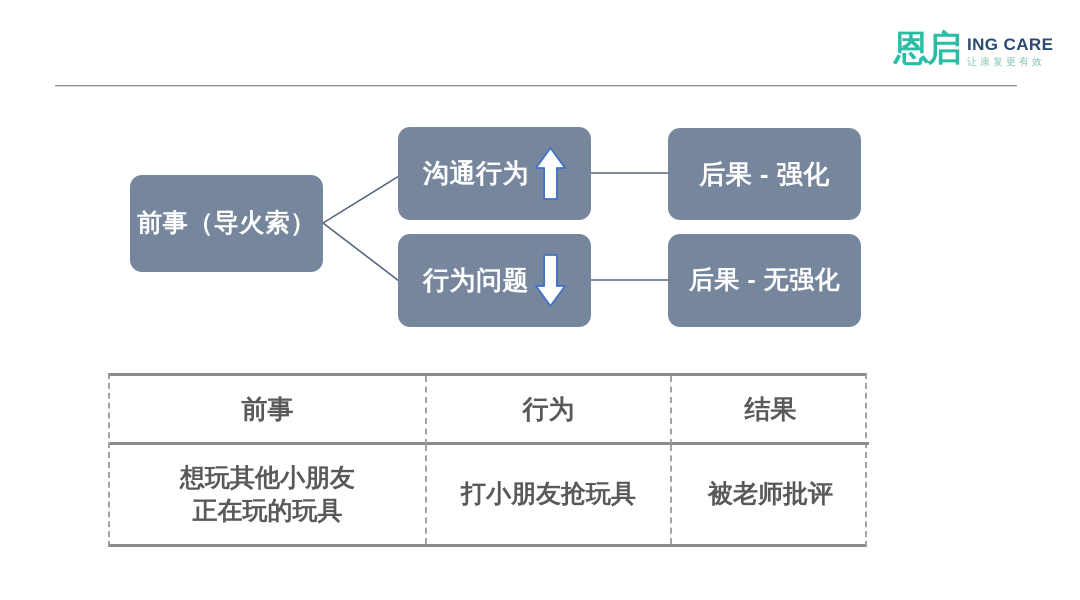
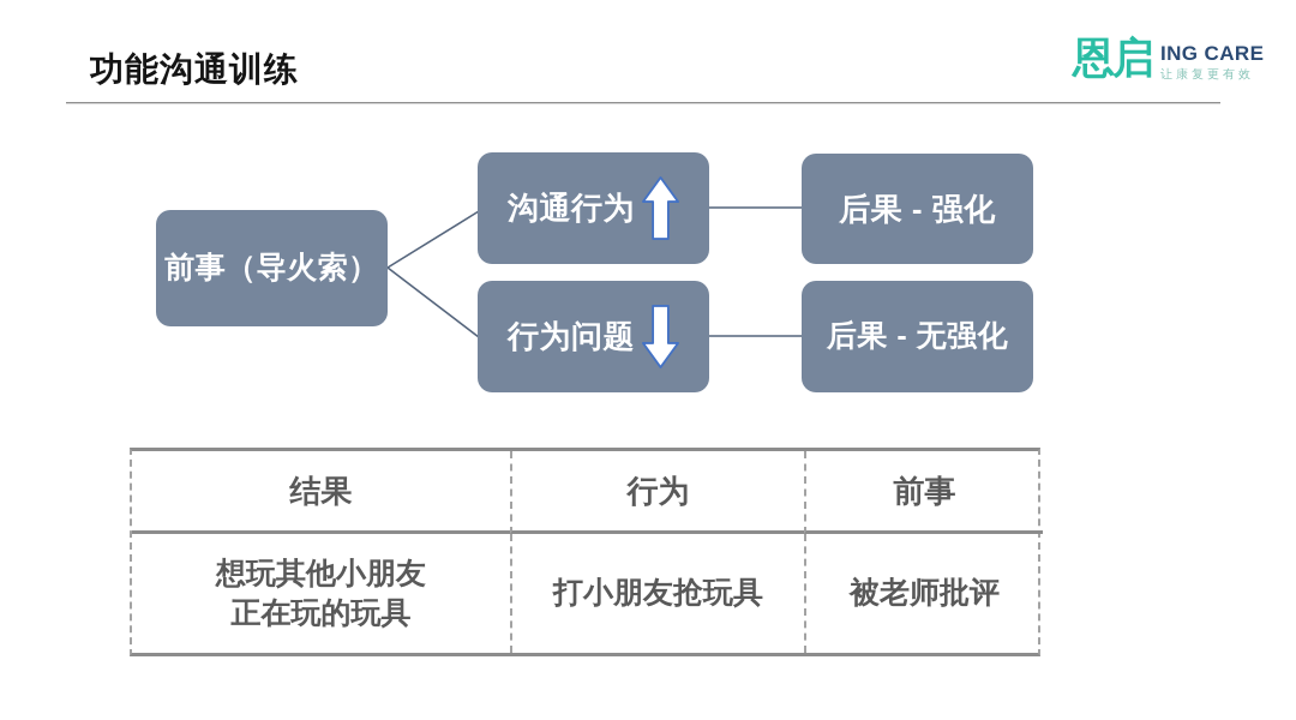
+ 功能沟通训练
  恩启
  ING CARE
  让康复更有效
  前事（导火索）
  沟通行为
  行为问题
  后果 - 强化
  后果 - 无强化
- 前事
+ 结果
  行为
- 结果
+ 前事
  想玩其他小朋友
  正在玩的玩具
  打小朋友抢玩具
  被老师批评
